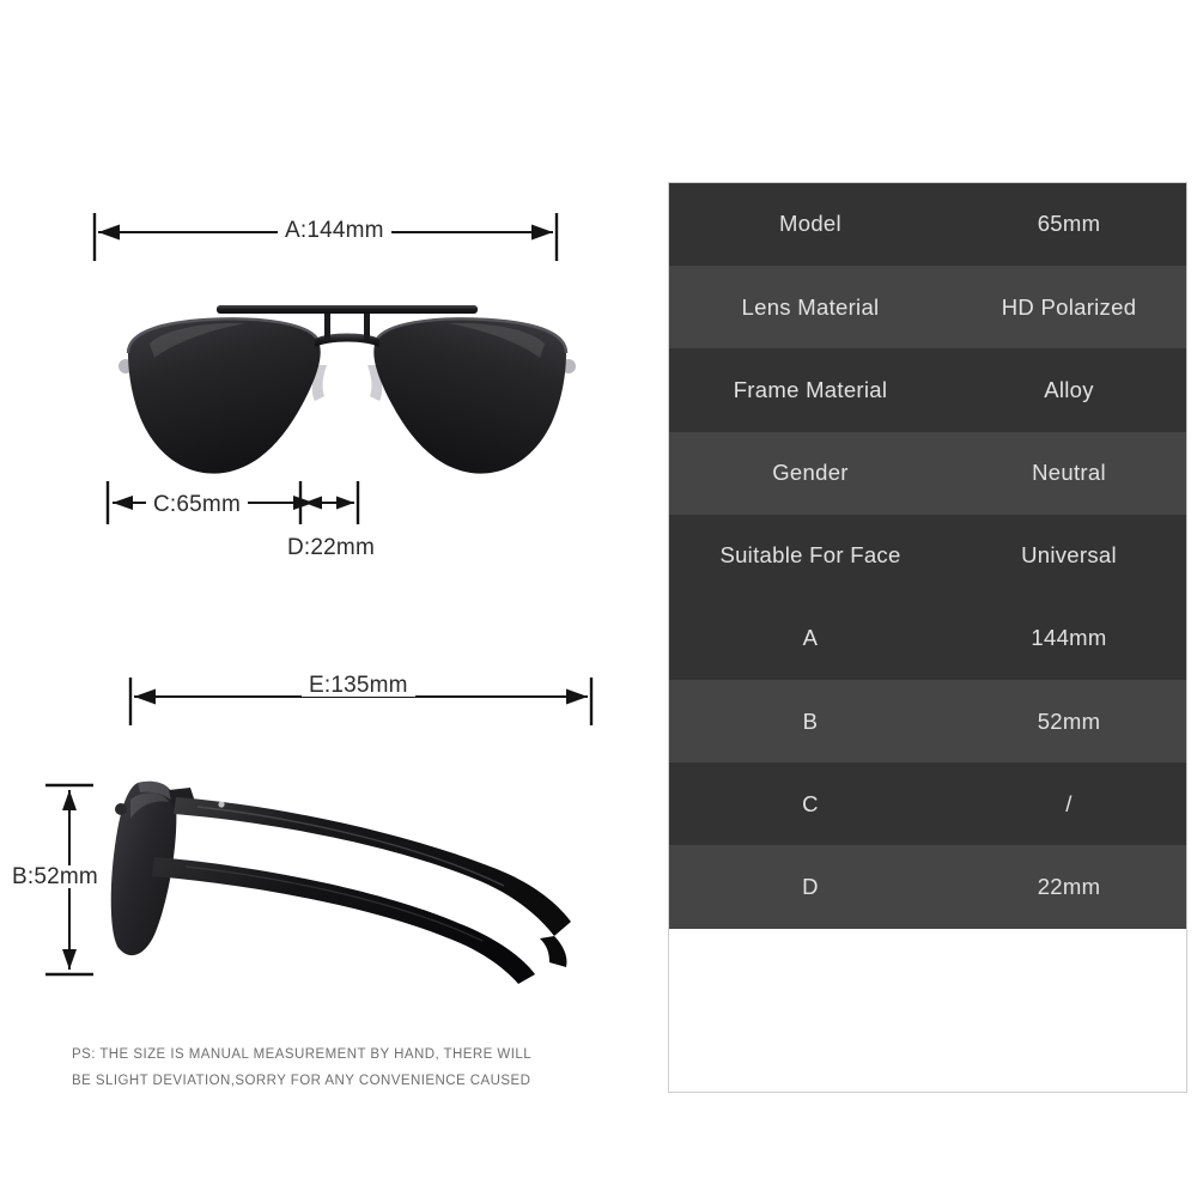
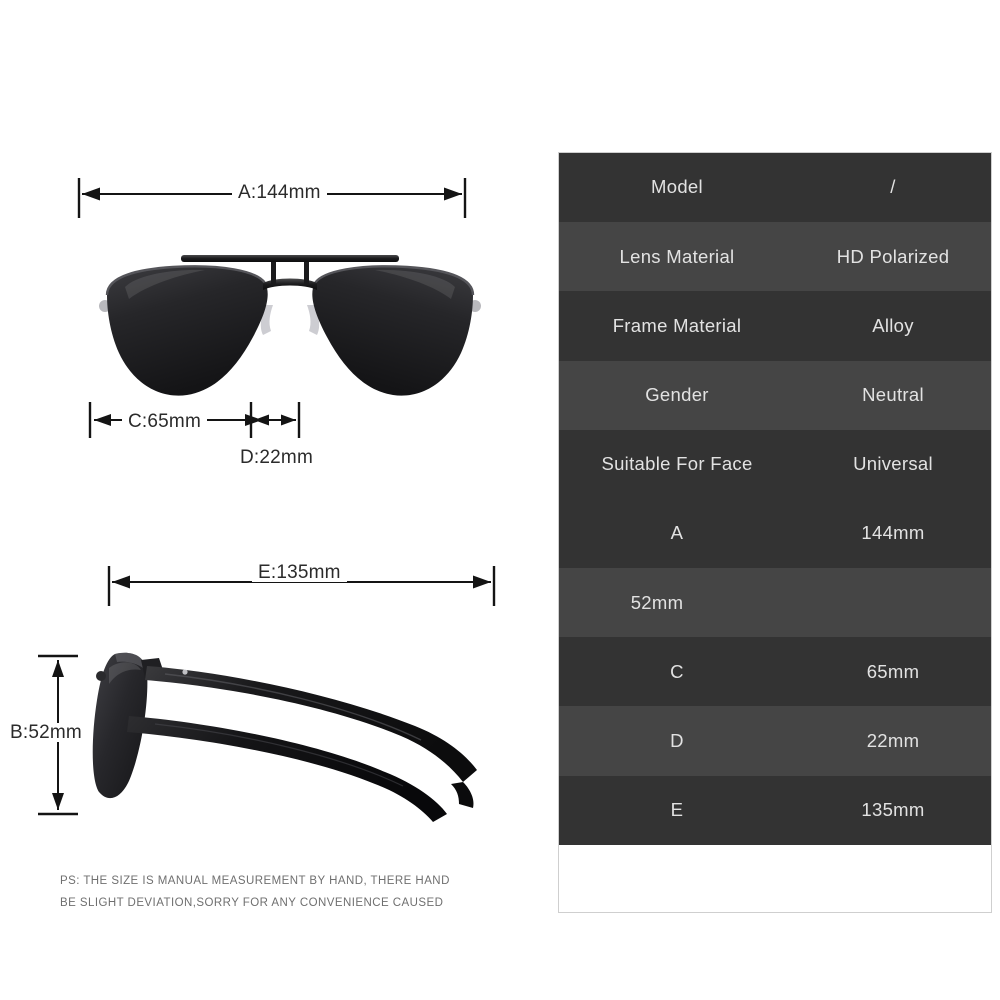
  A:144mm
  C:65mm
  D:22mm
  E:135mm
  B:52mm
- PS: THE SIZE IS MANUAL MEASUREMENT BY HAND, THERE WILL
+ PS: THE SIZE IS MANUAL MEASUREMENT BY HAND, THERE HAND
  BE SLIGHT DEVIATION,SORRY FOR ANY CONVENIENCE CAUSED
  Model
- 65mm
+ /
  Lens Material
  HD Polarized
  Frame Material
  Alloy
  Gender
  Neutral
  Suitable For Face
  Universal
  A
  144mm
- B
  52mm
  C
- /
+ 65mm
  D
  22mm
+ E
+ 135mm
